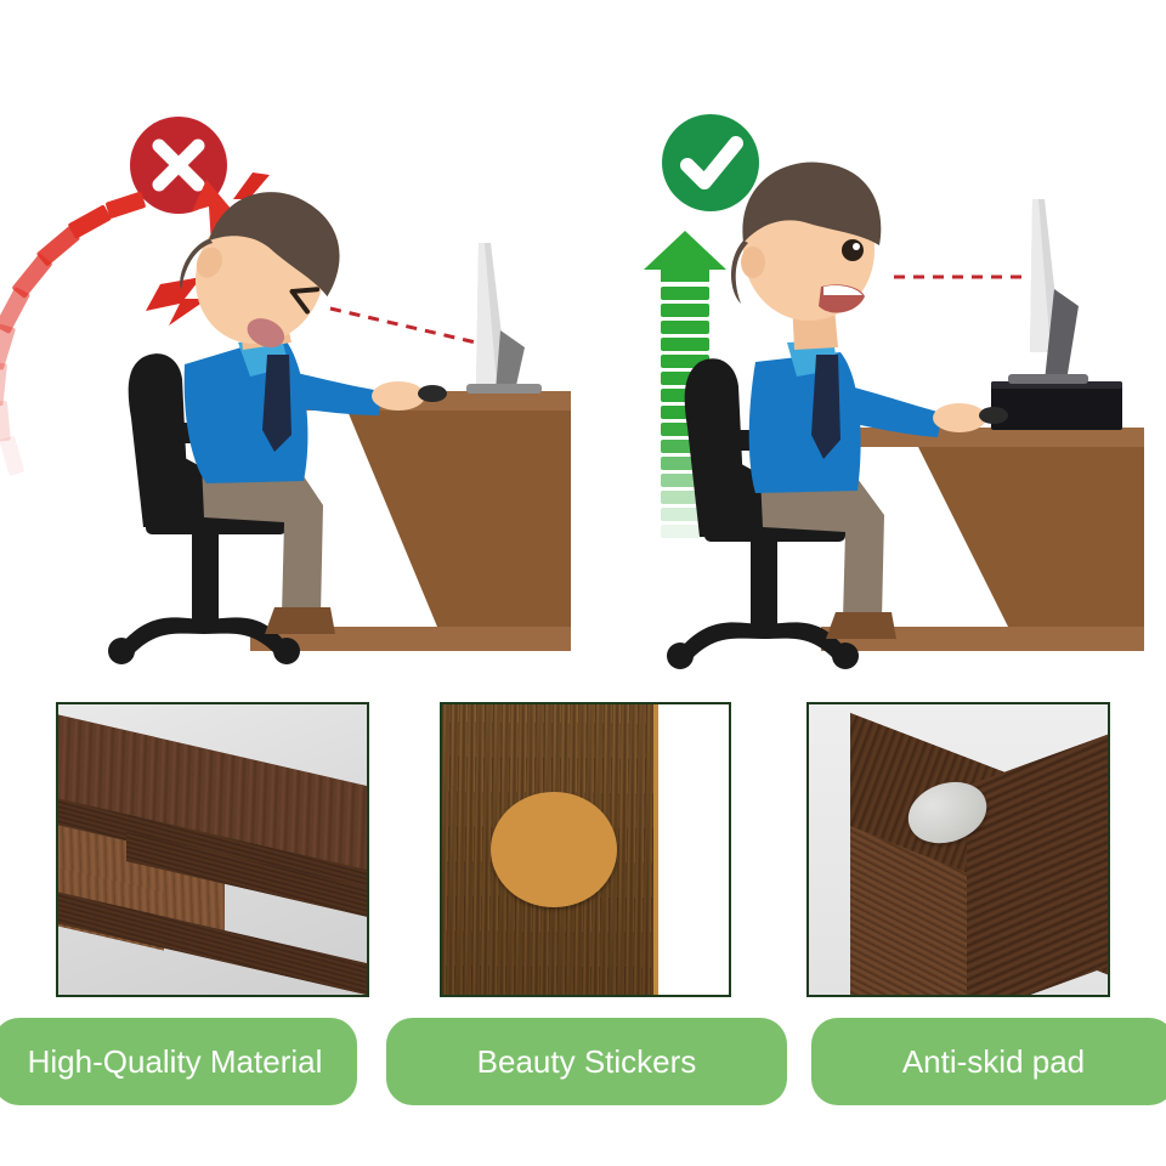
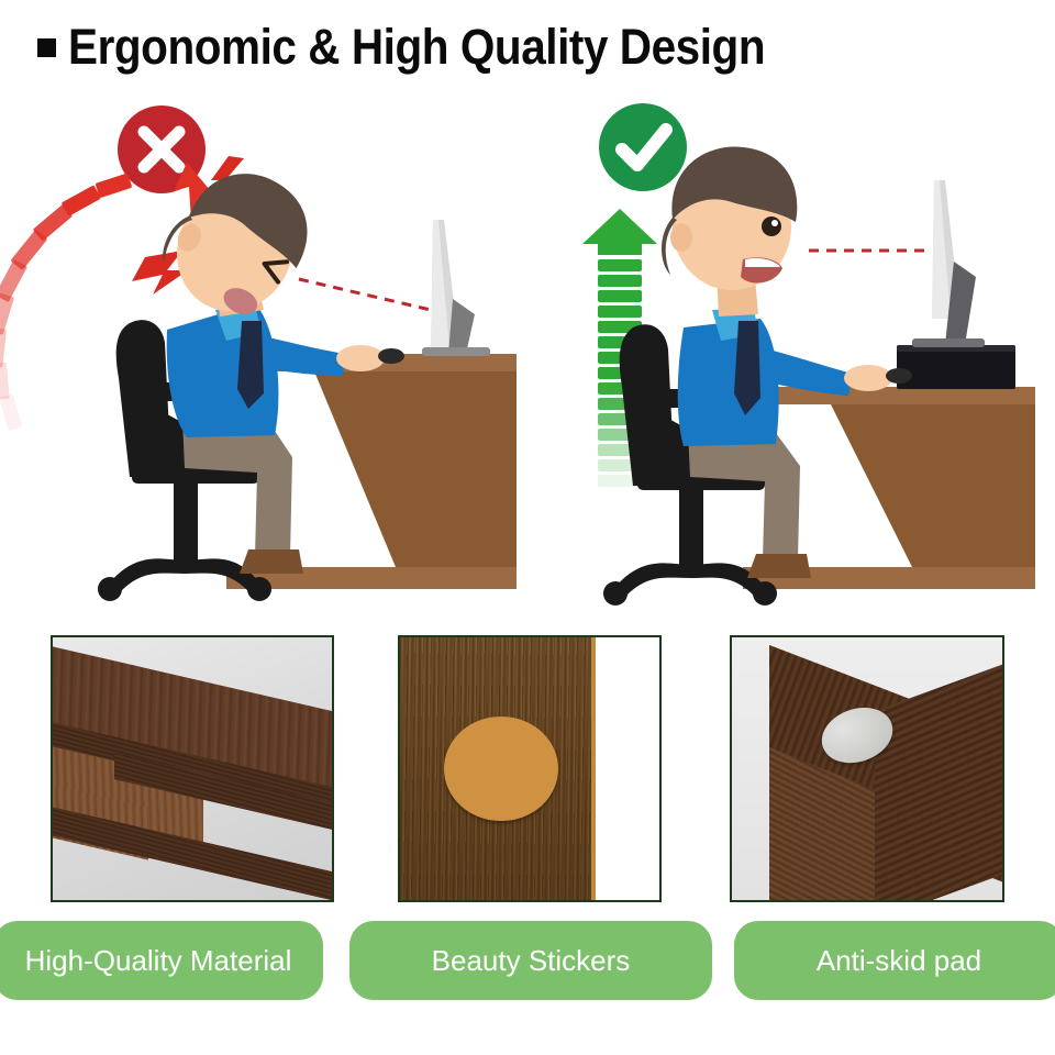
+ Ergonomic & High Quality Design
  High-Quality Material
  Beauty Stickers
  Anti-skid pad
